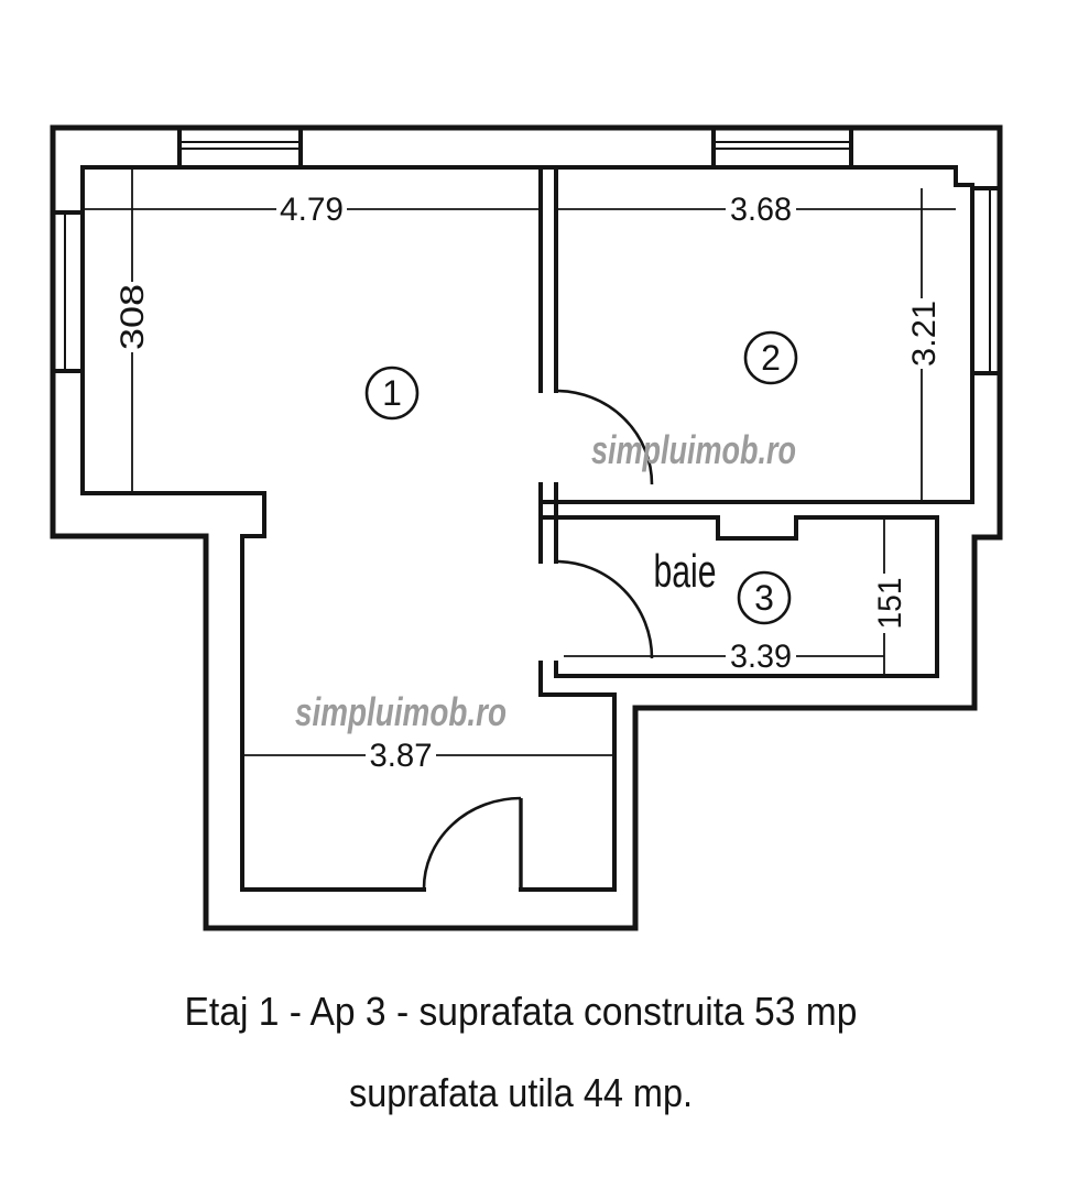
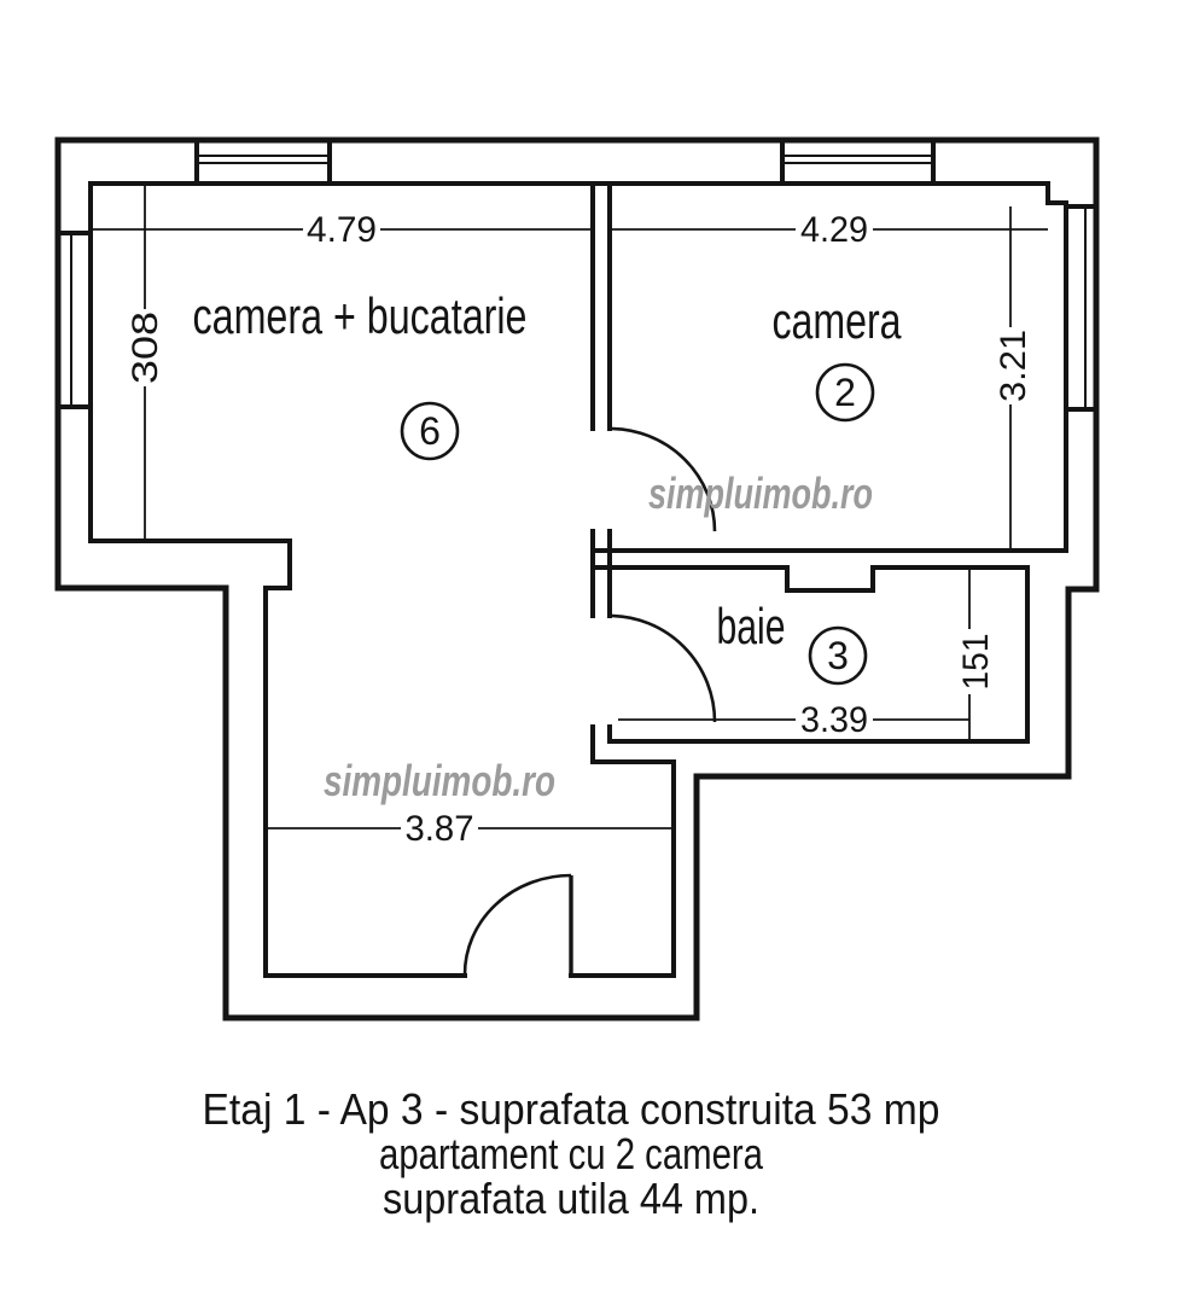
  4.79
- 3.68
+ 4.29
  3.39
  3.87
+ camera + bucatarie
+ camera
  baie
- 1
+ 6
  2
  3
  simpluimob.ro
  simpluimob.ro
  Etaj 1 - Ap 3 - suprafata construita 53 mp
+ apartament cu 2 camera
  suprafata utila 44 mp.
